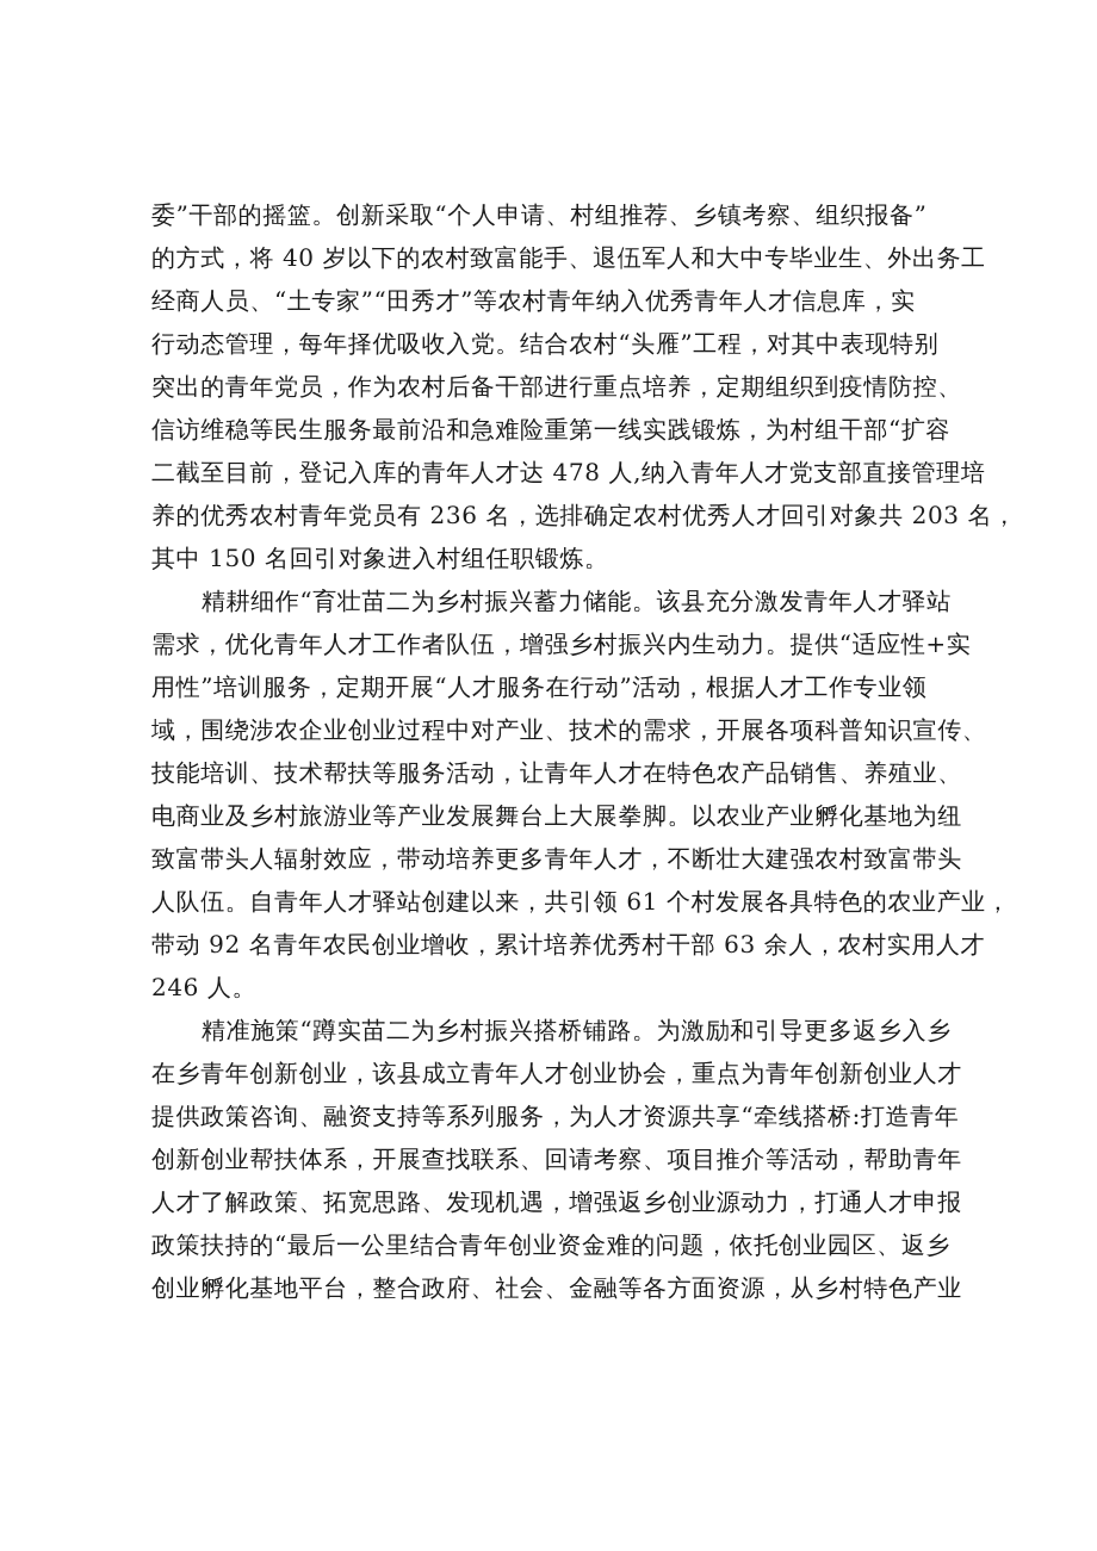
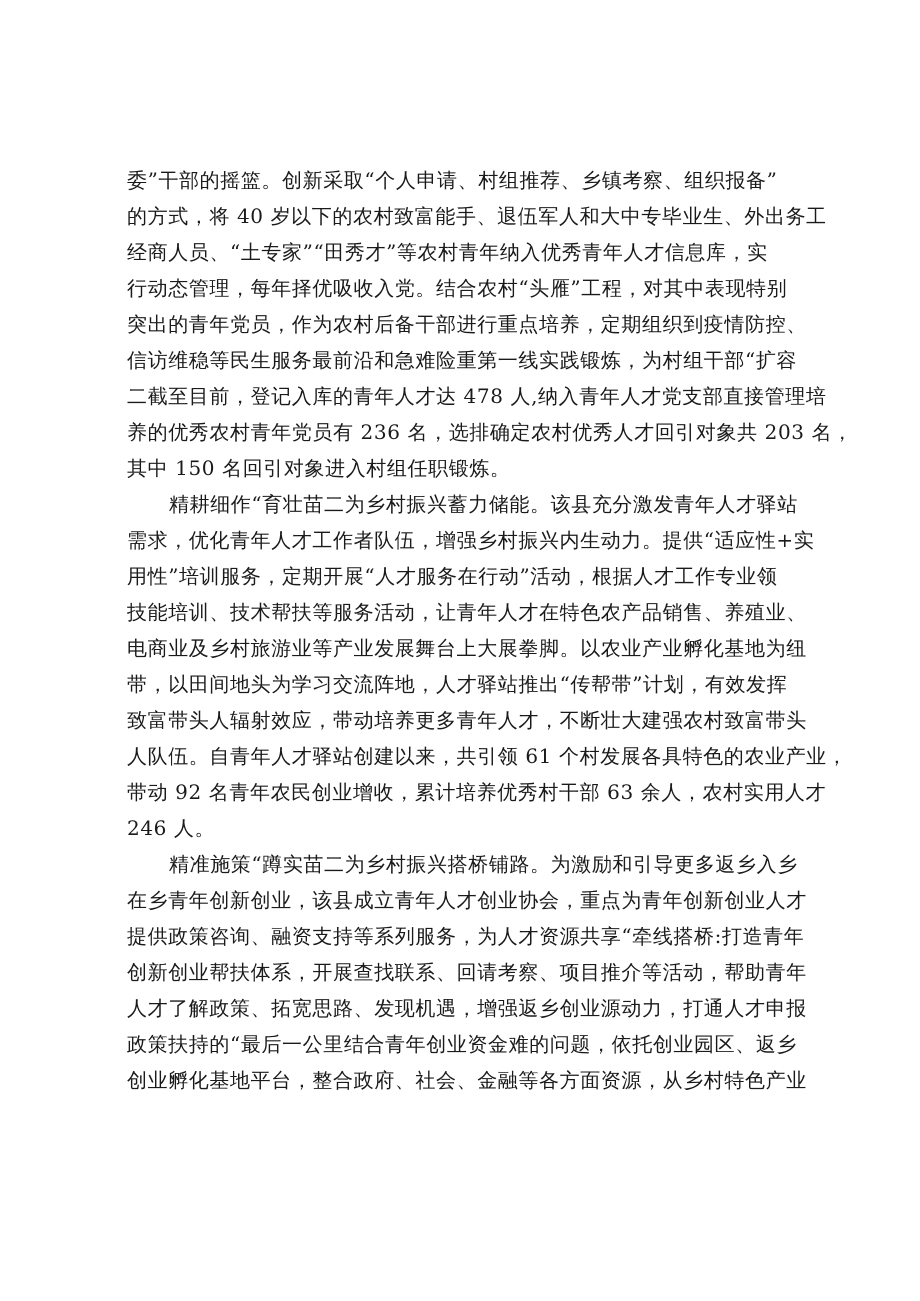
  委”干部的摇篮。创新采取“个人申请、村组推荐、乡镇考察、组织报备”
  的方式，将 40 岁以下的农村致富能手、退伍军人和大中专毕业生、外出务工
  经商人员、“土专家”“田秀才”等农村青年纳入优秀青年人才信息库，实
  行动态管理，每年择优吸收入党。结合农村“头雁”工程，对其中表现特别
  突出的青年党员，作为农村后备干部进行重点培养，定期组织到疫情防控、
  信访维稳等民生服务最前沿和急难险重第一线实践锻炼，为村组干部“扩容
  二截至目前，登记入库的青年人才达 478 人,纳入青年人才党支部直接管理培
  养的优秀农村青年党员有 236 名，选排确定农村优秀人才回引对象共 203 名，
  其中 150 名回引对象进入村组任职锻炼。
  精耕细作“育壮苗二为乡村振兴蓄力储能。该县充分激发青年人才驿站
  需求，优化青年人才工作者队伍，增强乡村振兴内生动力。提供“适应性+实
  用性”培训服务，定期开展“人才服务在行动”活动，根据人才工作专业领
- 域，围绕涉农企业创业过程中对产业、技术的需求，开展各项科普知识宣传、
  技能培训、技术帮扶等服务活动，让青年人才在特色农产品销售、养殖业、
  电商业及乡村旅游业等产业发展舞台上大展拳脚。以农业产业孵化基地为纽
+ 带，以田间地头为学习交流阵地，人才驿站推出“传帮带”计划，有效发挥
  致富带头人辐射效应，带动培养更多青年人才，不断壮大建强农村致富带头
  人队伍。自青年人才驿站创建以来，共引领 61 个村发展各具特色的农业产业，
  带动 92 名青年农民创业增收，累计培养优秀村干部 63 余人，农村实用人才
  246 人。
  精准施策“蹲实苗二为乡村振兴搭桥铺路。为激励和引导更多返乡入乡
  在乡青年创新创业，该县成立青年人才创业协会，重点为青年创新创业人才
  提供政策咨询、融资支持等系列服务，为人才资源共享“牵线搭桥:打造青年
  创新创业帮扶体系，开展查找联系、回请考察、项目推介等活动，帮助青年
  人才了解政策、拓宽思路、发现机遇，增强返乡创业源动力，打通人才申报
  政策扶持的“最后一公里结合青年创业资金难的问题，依托创业园区、返乡
  创业孵化基地平台，整合政府、社会、金融等各方面资源，从乡村特色产业
